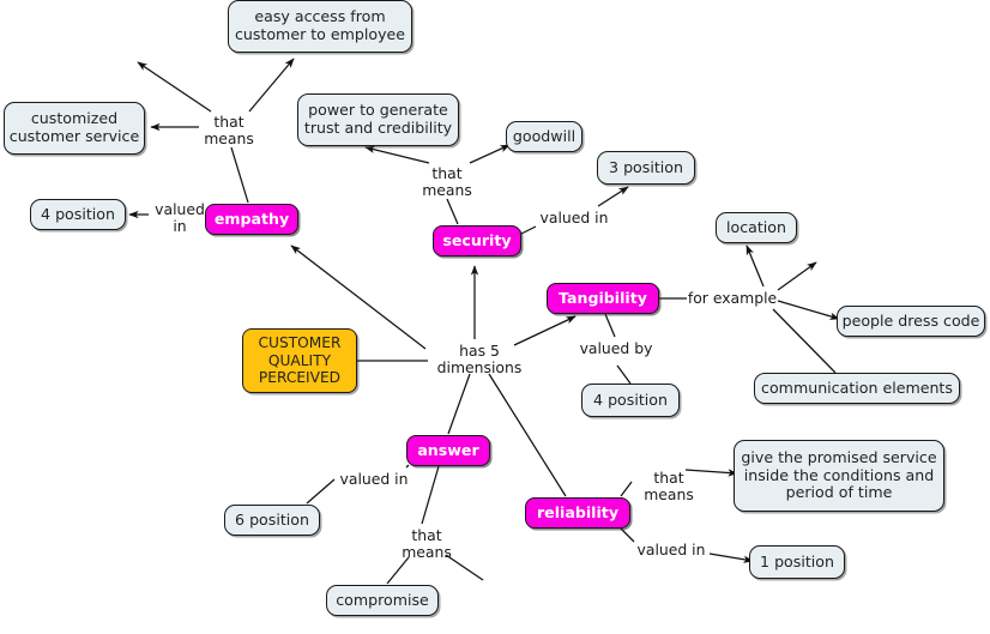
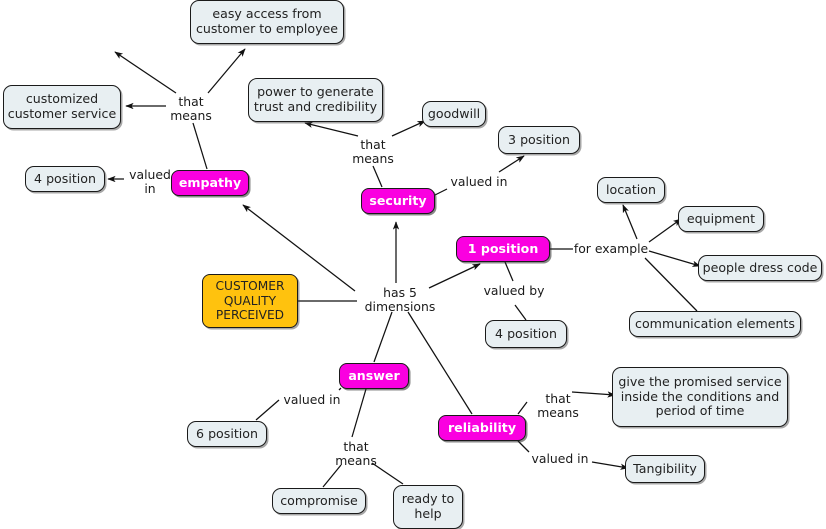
  CUSTOMER
  QUALITY
  PERCEIVED
  empathy
  security
- Tangibility
+ 1 position
  answer
  reliability
  easy access from
  customer to employee
  customized
  customer service
  4 position
  power to generate
  trust and credibility
  goodwill
  3 position
  location
+ equipment
  people dress code
  communication elements
  4 position
  6 position
  compromise
+ ready to
+ help
  give the promised service
  inside the conditions and
  period of time
- 1 position
+ Tangibility
  has 5
  dimensions
  that
  means
  valued
  in
  that
  means
  valued in
  for example
  valued by
  valued in
  that
  means
  that
  means
  valued in
